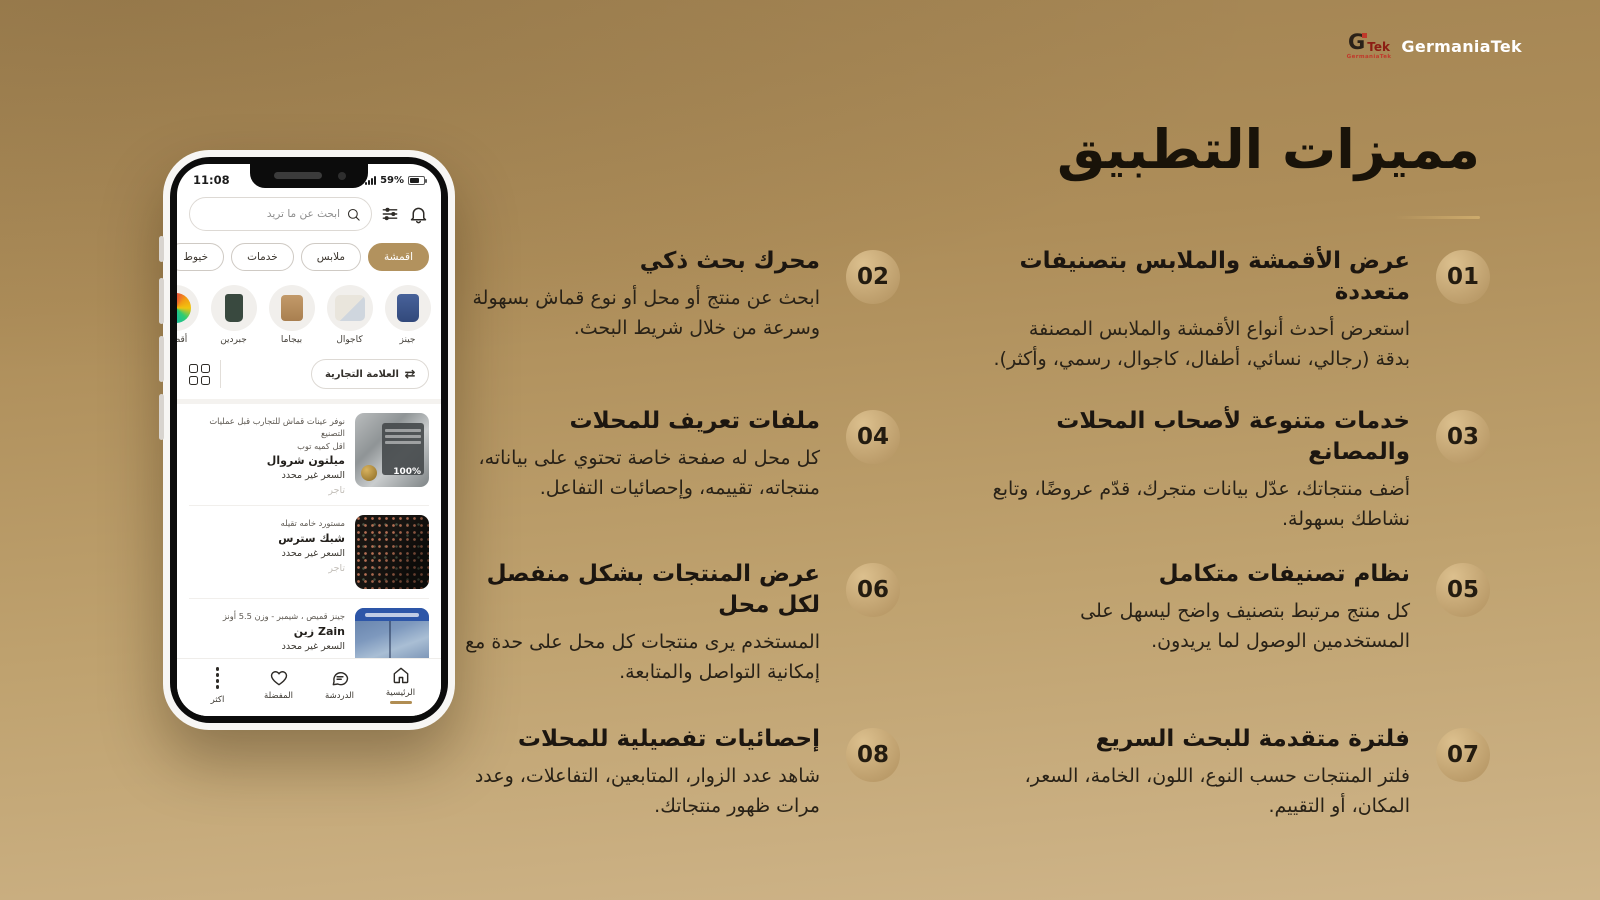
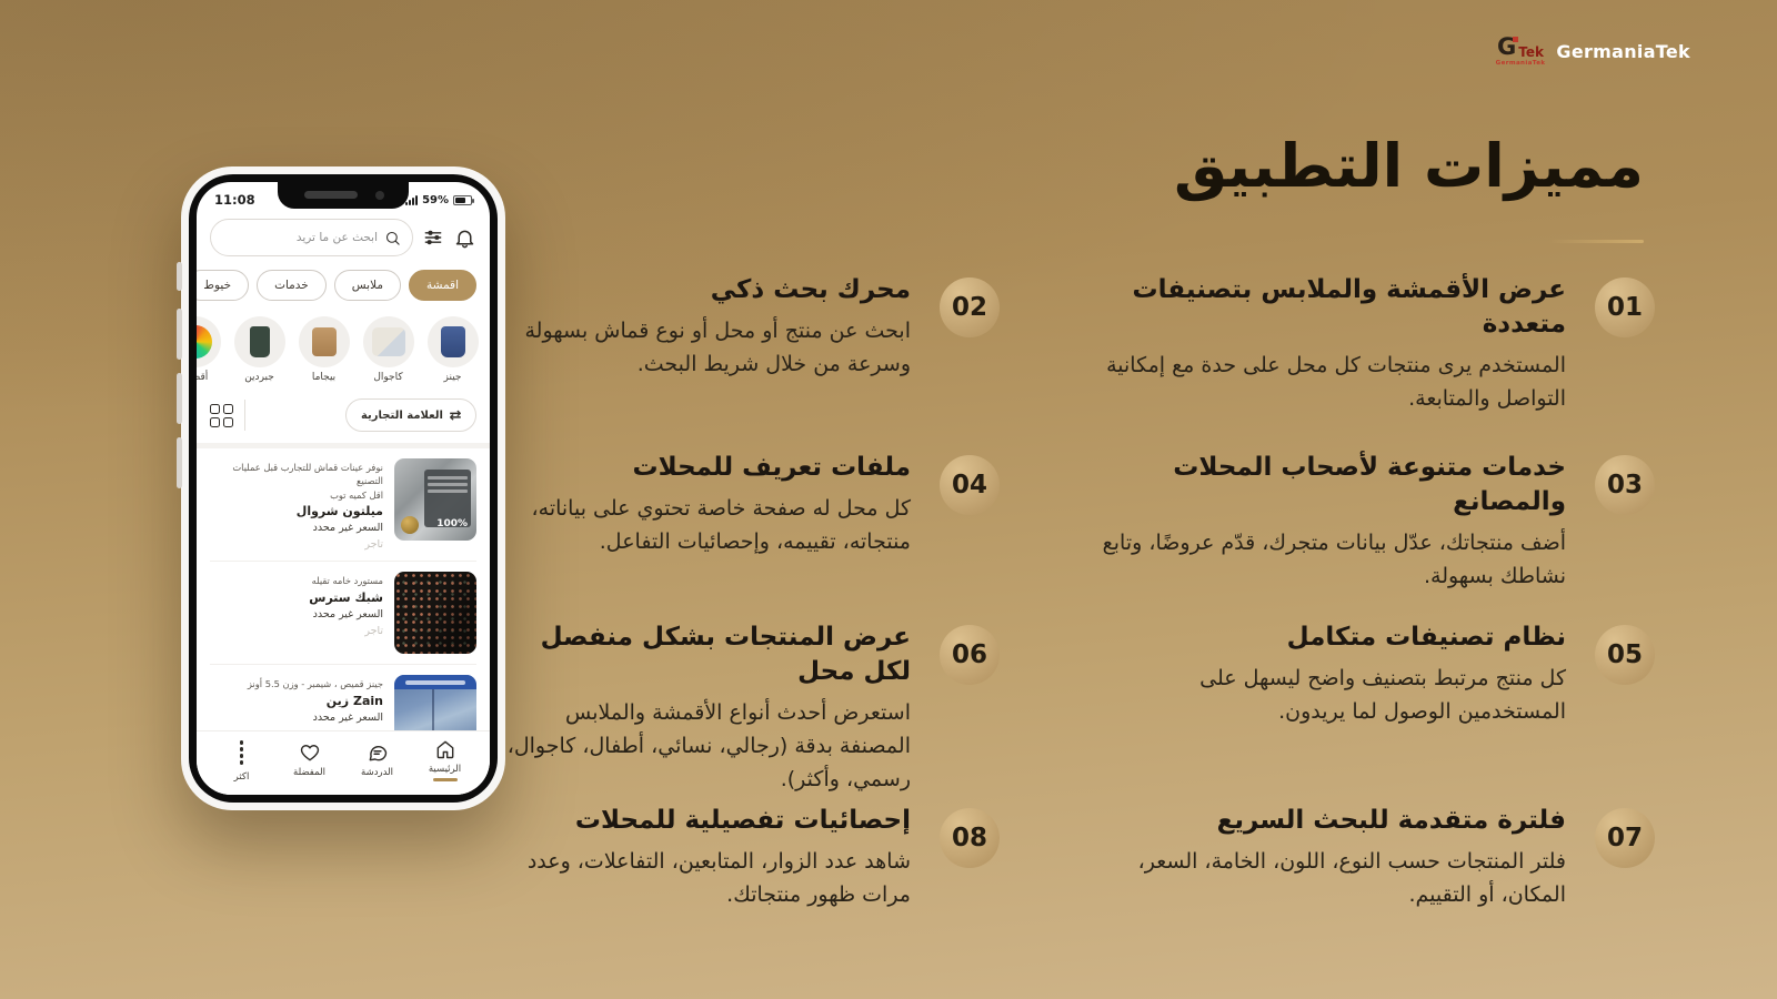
  G
  Tek
  GermaniaTek
  مميزات التطبيق
  01
  عرض الأقمشة والملابس بتصنيفات متعددة
- استعرض أحدث أنواع الأقمشة والملابس المصنفة بدقة (رجالي، نسائي، أطفال، كاجوال، رسمي، وأكثر).
+ المستخدم يرى منتجات كل محل على حدة مع إمكانية التواصل والمتابعة.
  02
  محرك بحث ذكي
  ابحث عن منتج أو محل أو نوع قماش بسهولة وسرعة من خلال شريط البحث.
  03
  خدمات متنوعة لأصحاب المحلات والمصانع
  أضف منتجاتك، عدّل بيانات متجرك، قدّم عروضًا، وتابع نشاطك بسهولة.
  04
  ملفات تعريف للمحلات
  كل محل له صفحة خاصة تحتوي على بياناته، منتجاته، تقييمه، وإحصائيات التفاعل.
  05
  نظام تصنيفات متكامل
  كل منتج مرتبط بتصنيف واضح ليسهل على المستخدمين الوصول لما يريدون.
  06
  عرض المنتجات بشكل منفصل لكل محل
- المستخدم يرى منتجات كل محل على حدة مع إمكانية التواصل والمتابعة.
+ استعرض أحدث أنواع الأقمشة والملابس المصنفة بدقة (رجالي، نسائي، أطفال، كاجوال، رسمي، وأكثر).
  07
  فلترة متقدمة للبحث السريع
  فلتر المنتجات حسب النوع، اللون، الخامة، السعر، المكان، أو التقييم.
  08
  إحصائيات تفصيلية للمحلات
  شاهد عدد الزوار، المتابعين، التفاعلات، وعدد مرات ظهور منتجاتك.
  11:08
  59%
  ابحث عن ما تريد
  اقمشة
  ملابس
  خدمات
  خيوط
  جينز
  كاجوال
  بيجاما
  جبردين
  ⇄
  العلامة التجارية
  100%
  نوفر عينات قماش للتجارب قبل عمليات التصنيع
  اقل كميه توب
  ميلتون شروال
  السعر غير محدد
  تاجر
  مستورد خامه تقيله
  شبك سترس
  السعر غير محدد
  تاجر
  جينز قميص ، شيمبر - وزن 5.5 أونز
  Zain زين
  السعر غير محدد
  الرئيسية
  الدردشة
  المفضلة
  اكثر
